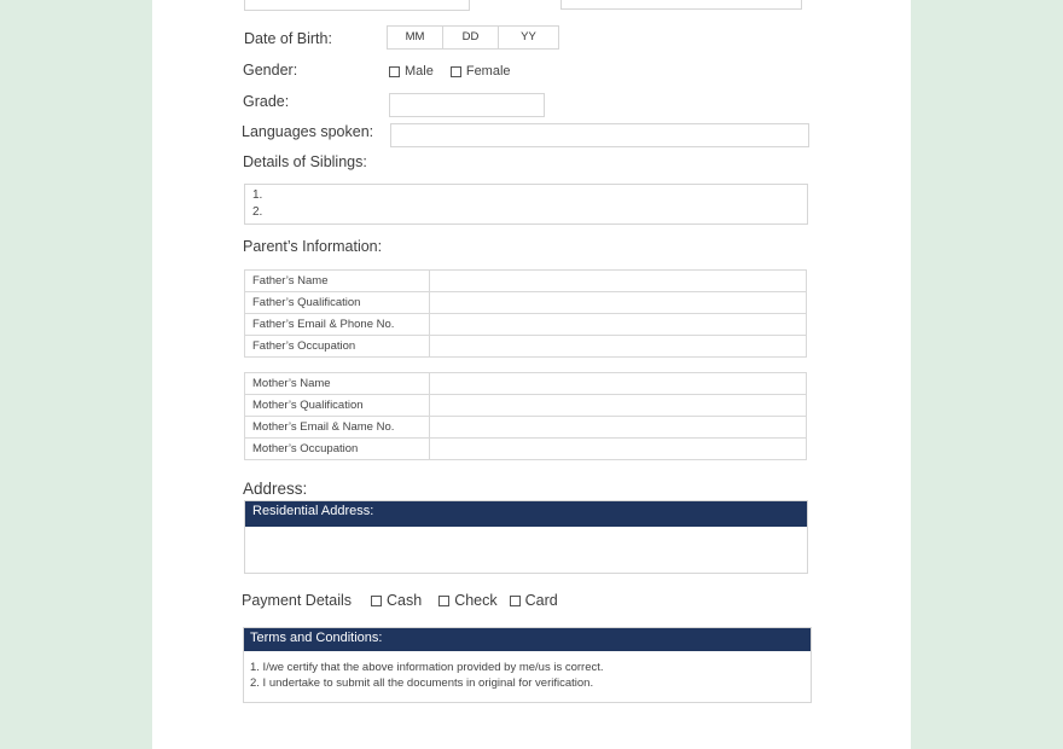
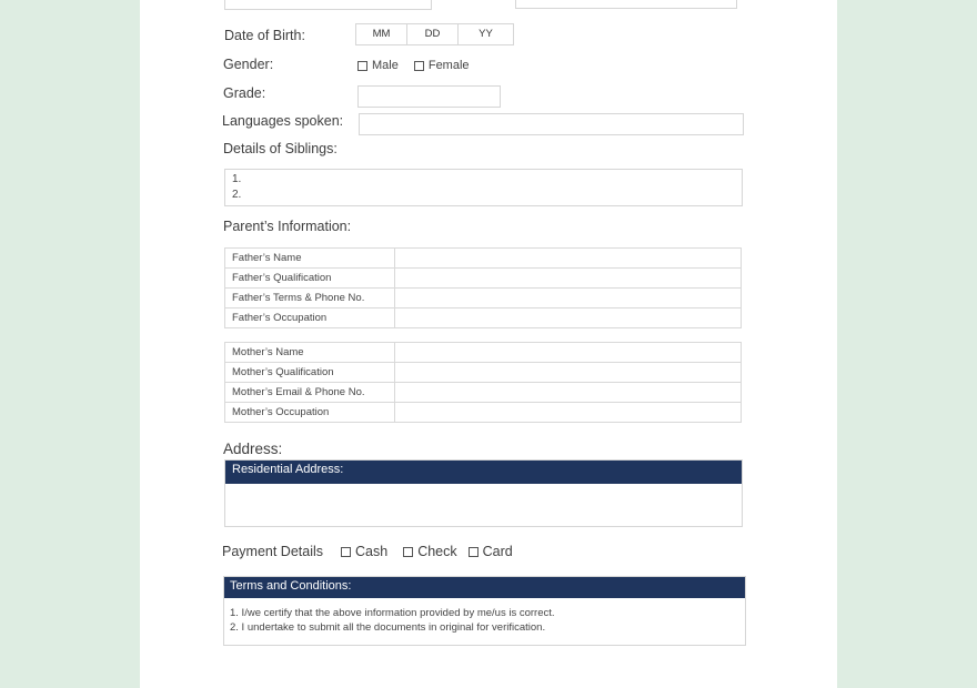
  Date of Birth:
  MM
  DD
  YY
  Gender:
  Male
  Female
  Grade:
  Languages spoken:
  Details of Siblings:
  1.
  2.
  Parent’s Information:
  Father’s Name
  Father’s Qualification
- Father’s Email & Phone No.
+ Father’s Terms & Phone No.
  Father’s Occupation
  Mother’s Name
  Mother’s Qualification
- Mother’s Email & Name No.
+ Mother’s Email & Phone No.
  Mother’s Occupation
  Address:
  Residential Address:
  Payment Details
  Cash
  Check
  Card
  Terms and Conditions:
  1. I/we certify that the above information provided by me/us is correct.
  2. I undertake to submit all the documents in original for verification.
